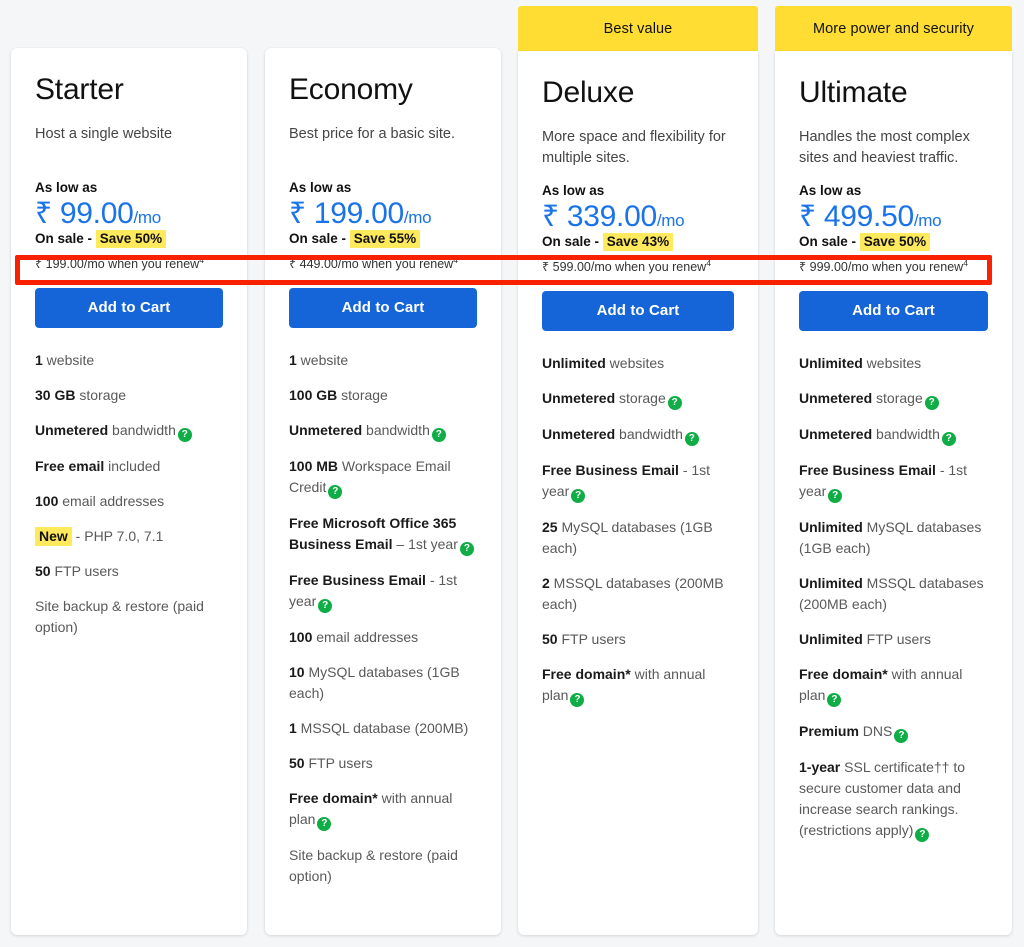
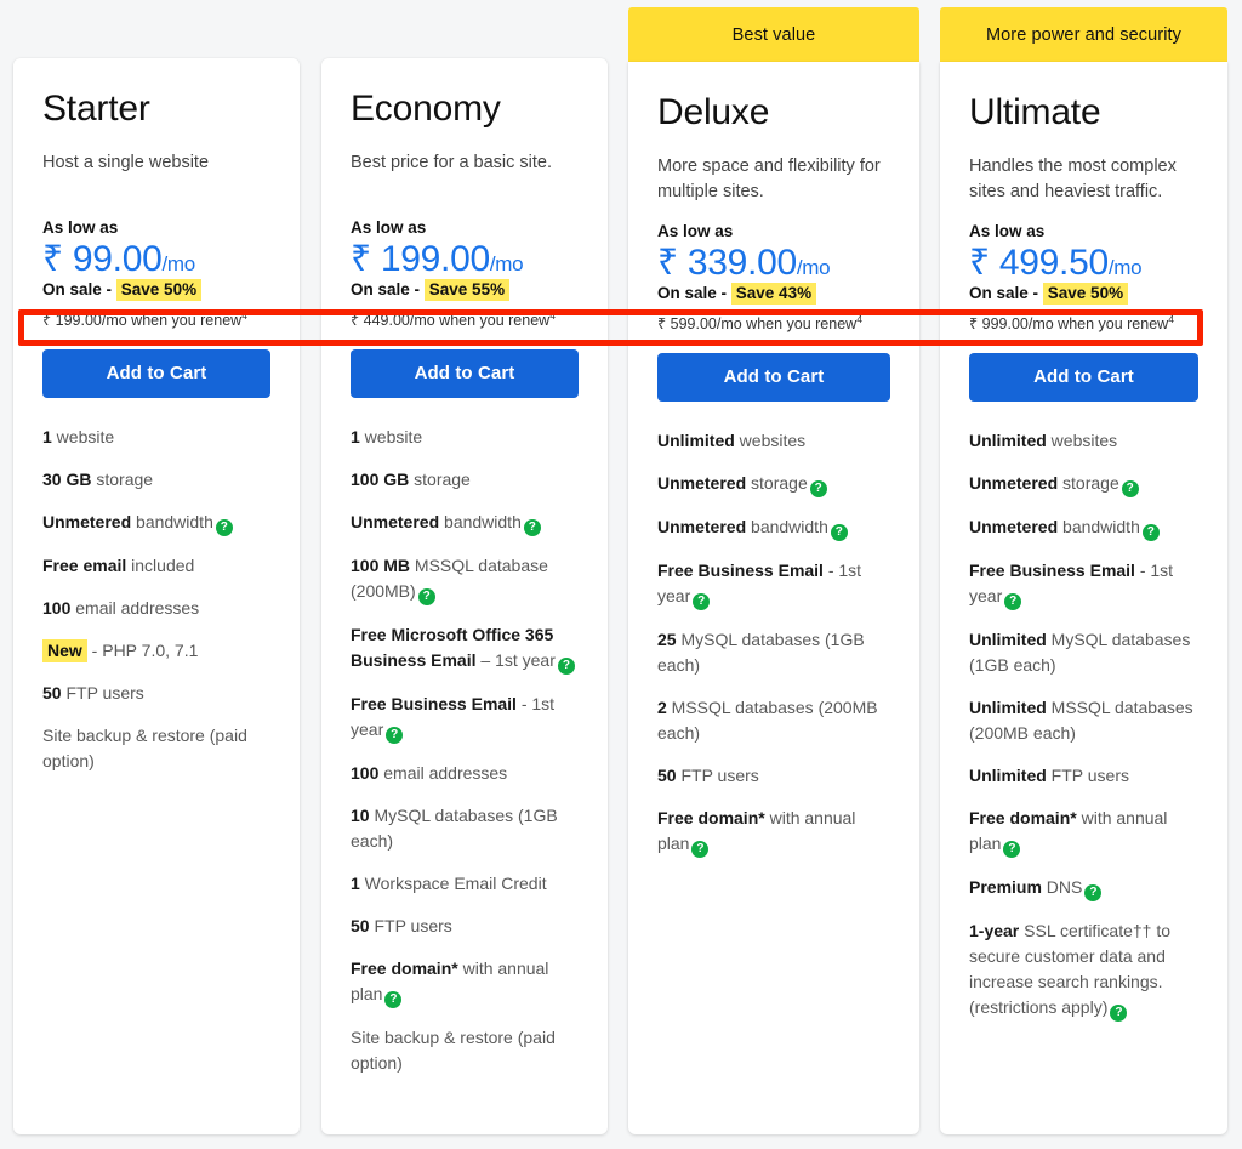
  Starter
  Host a single website
  As low as
  ₹ 99.00/mo
  On sale - Save 50%
  ₹ 199.00/mo when you renew4
  Add to Cart
  1 website
  30 GB storage
  Unmetered bandwidth ?
  Free email included
  100 email addresses
  New - PHP 7.0, 7.1
  50 FTP users
  Site backup & restore (paid option)
  Economy
  Best price for a basic site.
  As low as
  ₹ 199.00/mo
  On sale - Save 55%
  ₹ 449.00/mo when you renew4
  Add to Cart
  1 website
  100 GB storage
  Unmetered bandwidth ?
- 100 MB Workspace Email Credit ?
+ 100 MB MSSQL database (200MB) ?
  Free Microsoft Office 365 Business Email – 1st year ?
  Free Business Email - 1st year ?
  100 email addresses
  10 MySQL databases (1GB each)
- 1 MSSQL database (200MB)
+ 1 Workspace Email Credit
  50 FTP users
  Free domain* with annual plan ?
  Site backup & restore (paid option)
  Best value
  Deluxe
  More space and flexibility for multiple sites.
  As low as
  ₹ 339.00/mo
  On sale - Save 43%
  ₹ 599.00/mo when you renew4
  Add to Cart
  Unlimited websites
  Unmetered storage ?
  Unmetered bandwidth ?
  Free Business Email - 1st year ?
  25 MySQL databases (1GB each)
  2 MSSQL databases (200MB each)
  50 FTP users
  Free domain* with annual plan ?
  More power and security
  Ultimate
  Handles the most complex sites and heaviest traffic.
  As low as
  ₹ 499.50/mo
  On sale - Save 50%
  ₹ 999.00/mo when you renew4
  Add to Cart
  Unlimited websites
  Unmetered storage ?
  Unmetered bandwidth ?
  Free Business Email - 1st year ?
  Unlimited MySQL databases (1GB each)
  Unlimited MSSQL databases (200MB each)
  Unlimited FTP users
  Free domain* with annual plan ?
  Premium DNS ?
  1-year SSL certificate†† to secure customer data and increase search rankings. (restrictions apply) ?
